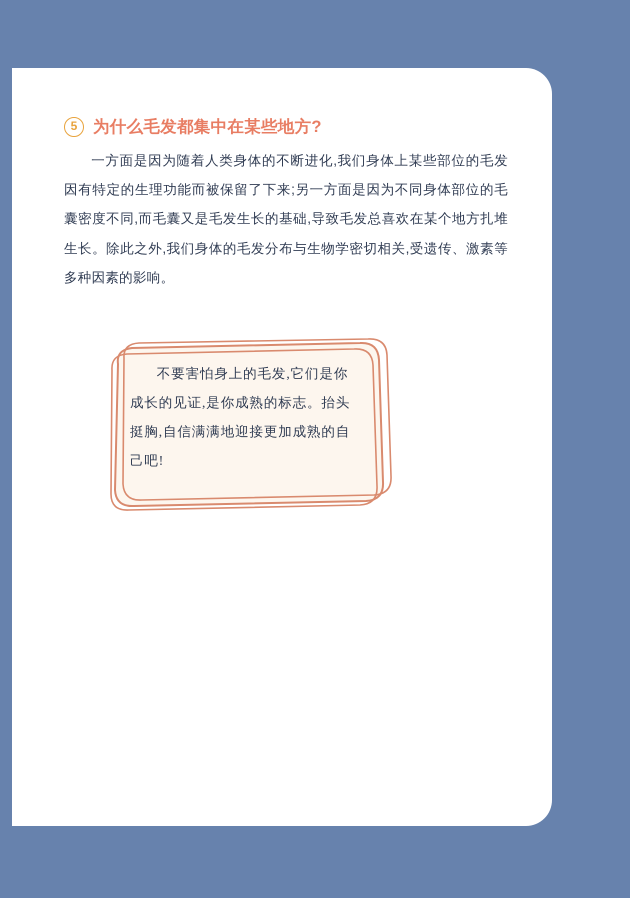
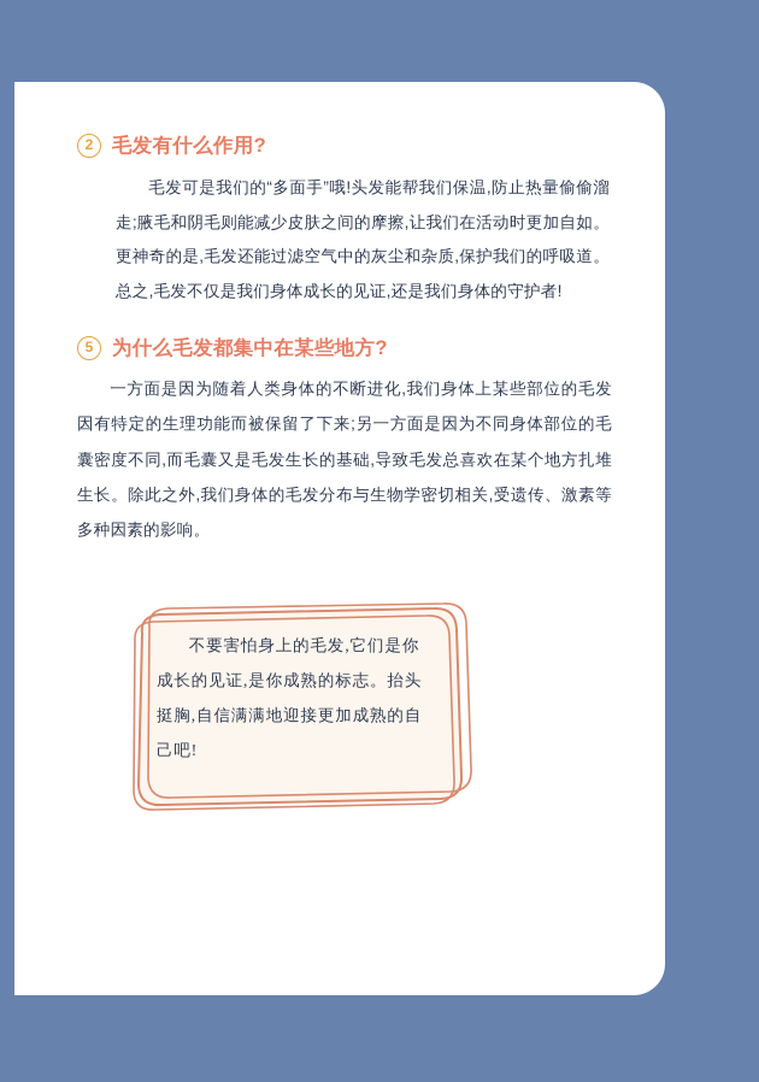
+ 2
+ 毛发有什么作用?
+ 毛发可是我们的“多面手”哦!头发能帮我们保温,防止热量偷偷溜走;腋毛和阴毛则能减少皮肤之间的摩擦,让我们在活动时更加自如。更神奇的是,毛发还能过滤空气中的灰尘和杂质,保护我们的呼吸道。总之,毛发不仅是我们身体成长的见证,还是我们身体的守护者!
  5
  为什么毛发都集中在某些地方?
  一方面是因为随着人类身体的不断进化,我们身体上某些部位的毛发因有特定的生理功能而被保留了下来;另一方面是因为不同身体部位的毛囊密度不同,而毛囊又是毛发生长的基础,导致毛发总喜欢在某个地方扎堆生长。除此之外,我们身体的毛发分布与生物学密切相关,受遗传、激素等多种因素的影响。
  不要害怕身上的毛发,它们是你成长的见证,是你成熟的标志。抬头挺胸,自信满满地迎接更加成熟的自己吧!
